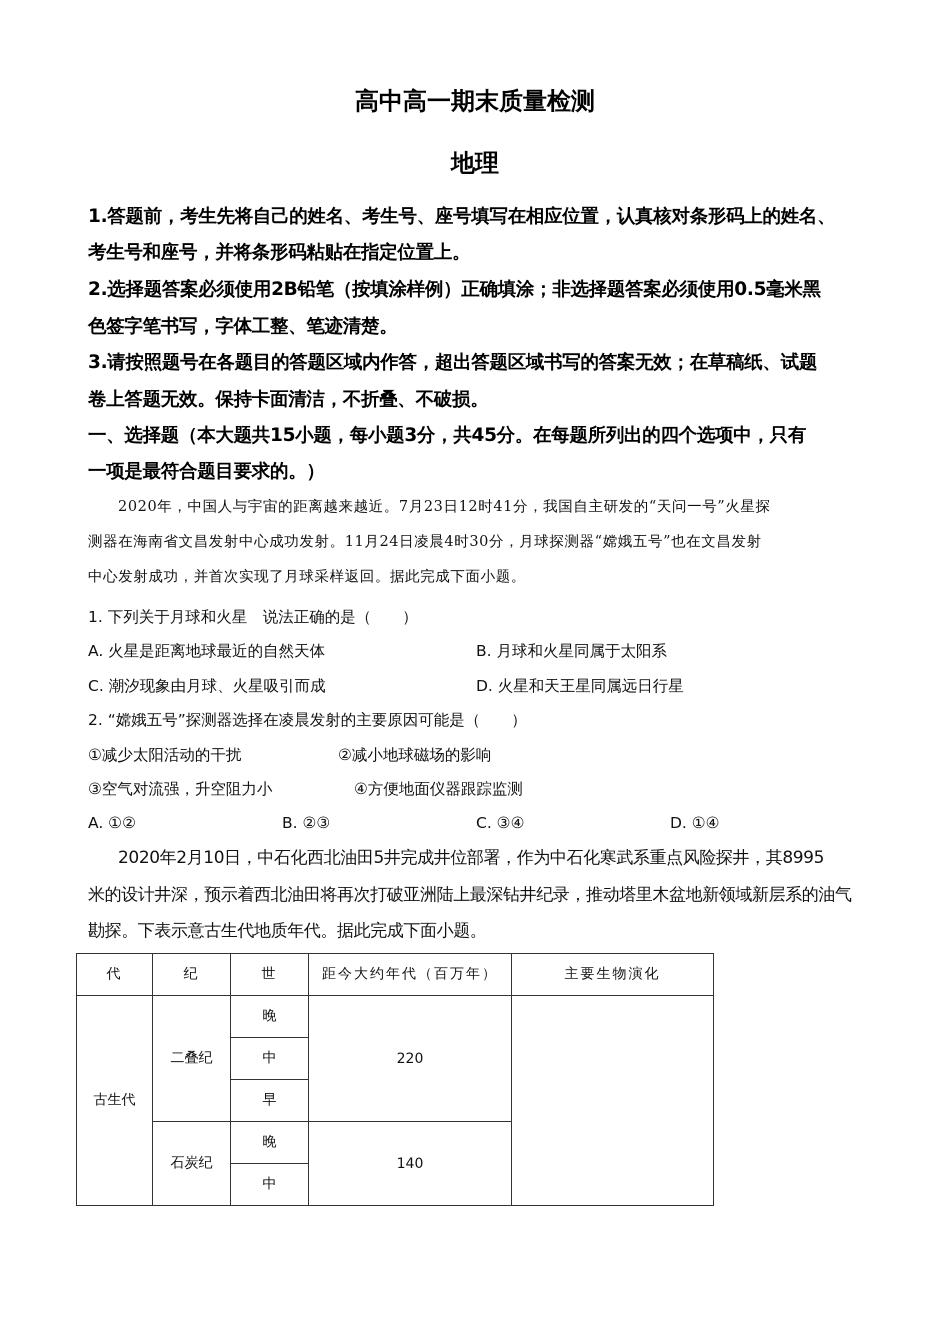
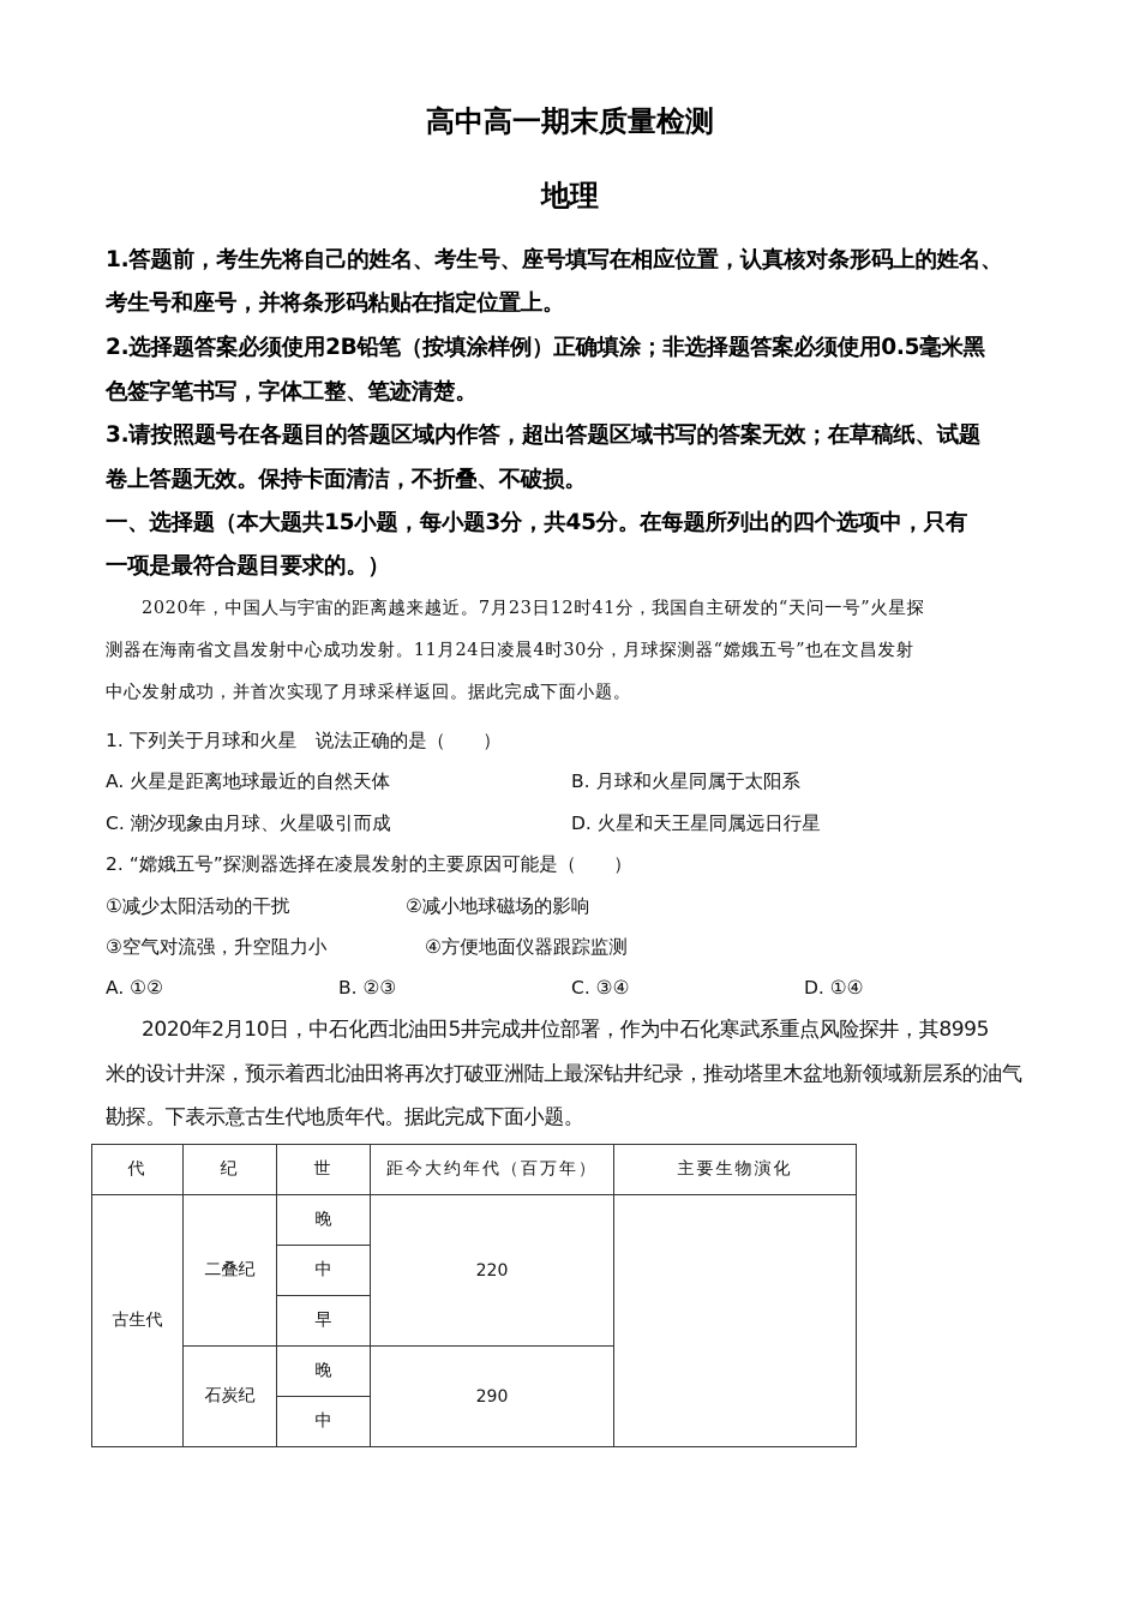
  高中高一期末质量检测
  地理
  1.答题前，考生先将自己的姓名、考生号、座号填写在相应位置，认真核对条形码上的姓名、
  考生号和座号，并将条形码粘贴在指定位置上。
  2.选择题答案必须使用2B铅笔（按填涂样例）正确填涂；非选择题答案必须使用0.5毫米黑
  色签字笔书写，字体工整、笔迹清楚。
  3.请按照题号在各题目的答题区域内作答，超出答题区域书写的答案无效；在草稿纸、试题
  卷上答题无效。保持卡面清洁，不折叠、不破损。
  一、选择题（本大题共15小题，每小题3分，共45分。在每题所列出的四个选项中，只有
  一项是最符合题目要求的。）
  2020年，中国人与宇宙的距离越来越近。7月23日12时41分，我国自主研发的“天问一号”火星探
  测器在海南省文昌发射中心成功发射。11月24日凌晨4时30分，月球探测器“嫦娥五号”也在文昌发射
  中心发射成功，并首次实现了月球采样返回。据此完成下面小题。
  1. 下列关于月球和火星 说法正确的是（ ）
  A. 火星是距离地球最近的自然天体
  B. 月球和火星同属于太阳系
  C. 潮汐现象由月球、火星吸引而成
  D. 火星和天王星同属远日行星
  2. “嫦娥五号”探测器选择在凌晨发射的主要原因可能是（ ）
  ①减少太阳活动的干扰
  ②减小地球磁场的影响
  ③空气对流强，升空阻力小
  ④方便地面仪器跟踪监测
  A. ①②
  B. ②③
  C. ③④
  D. ①④
  2020年2月10日，中石化西北油田5井完成井位部署，作为中石化寒武系重点风险探井，其8995
  米的设计井深，预示着西北油田将再次打破亚洲陆上最深钻井纪录，推动塔里木盆地新领域新层系的油气
  勘探。下表示意古生代地质年代。据此完成下面小题。
  代	纪	世	距今大约年代（百万年）	主要生物演化
  古生代	二叠纪	晚	220
  中
  早
- 石炭纪	晚	140
+ 石炭纪	晚	290
  中
